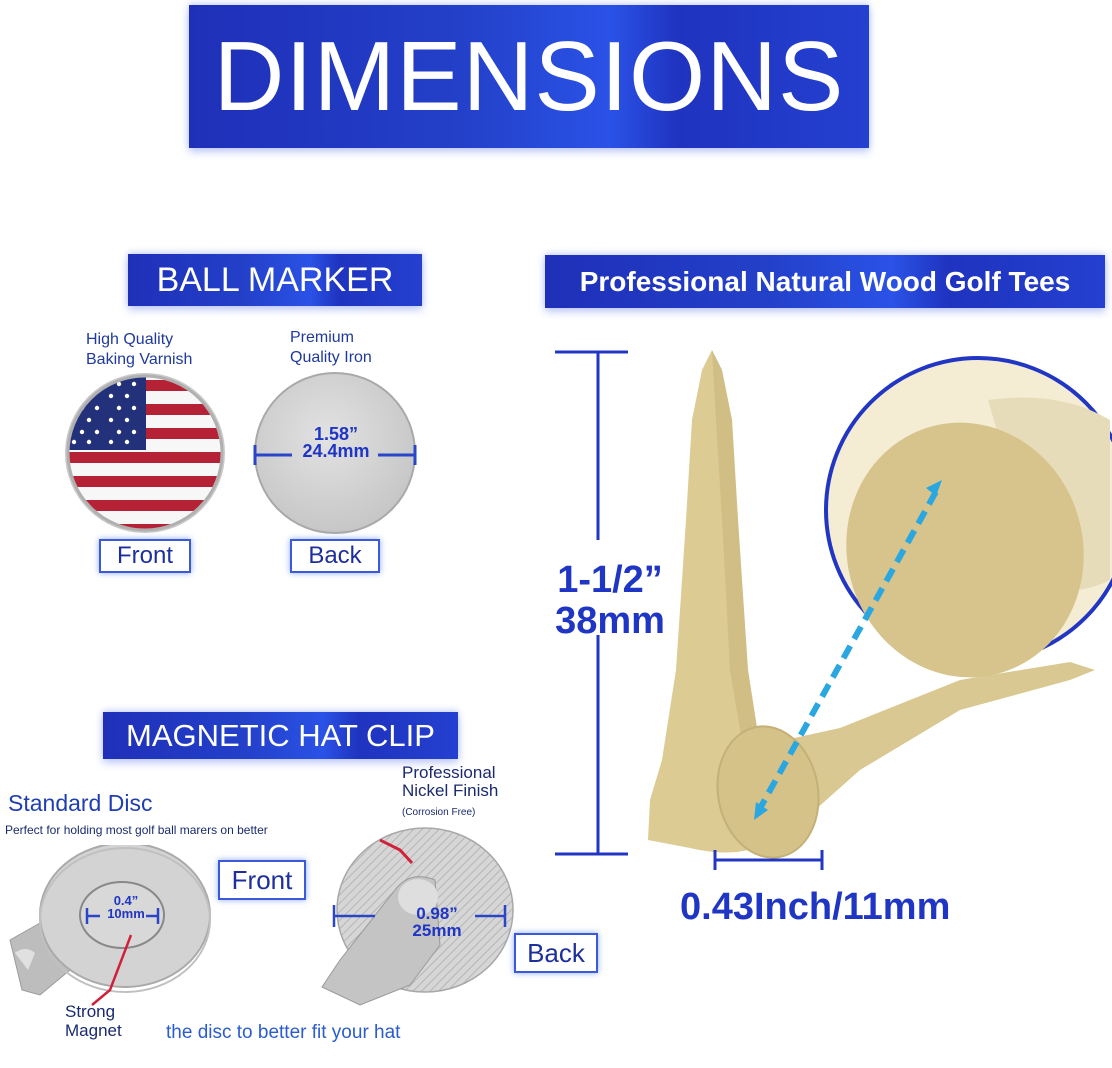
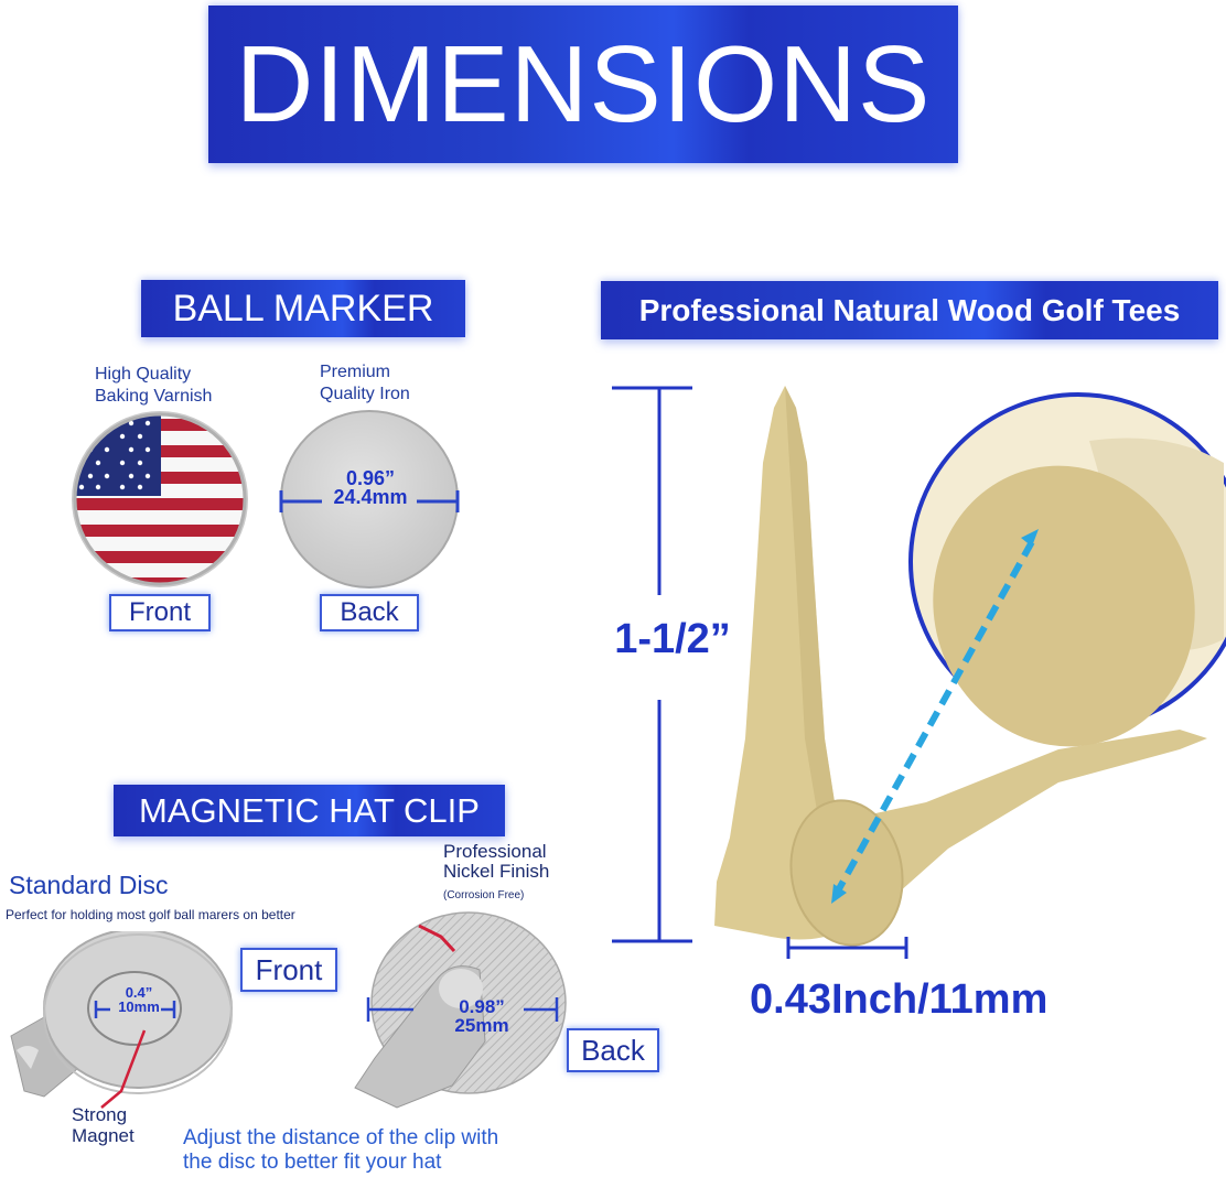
  DIMENSIONS
  BALL MARKER
  High Quality
  Baking Varnish
  Premium
  Quality Iron
- 1.58”
+ 0.96”
  24.4mm
  Front
  Back
  Professional Natural Wood Golf Tees
  1-1/2”
- 38mm
  0.43Inch/11mm
  MAGNETIC HAT CLIP
  Standard Disc
  Perfect for holding most golf ball marers on better
  0.4”
  10mm
  Strong
  Magnet
  Front
  Professional
  Nickel Finish
  (Corrosion Free)
  0.98”
  25mm
  Back
+ Adjust the distance of the clip with
  the disc to better fit your hat
